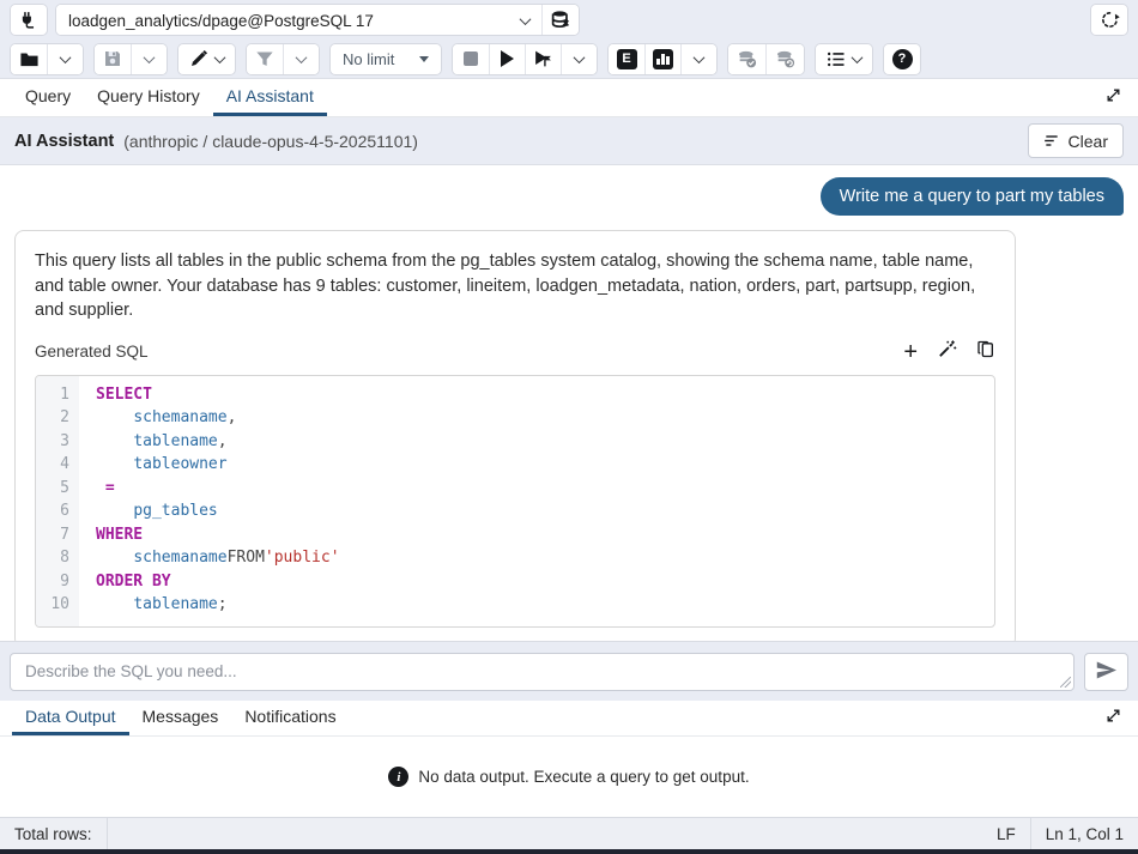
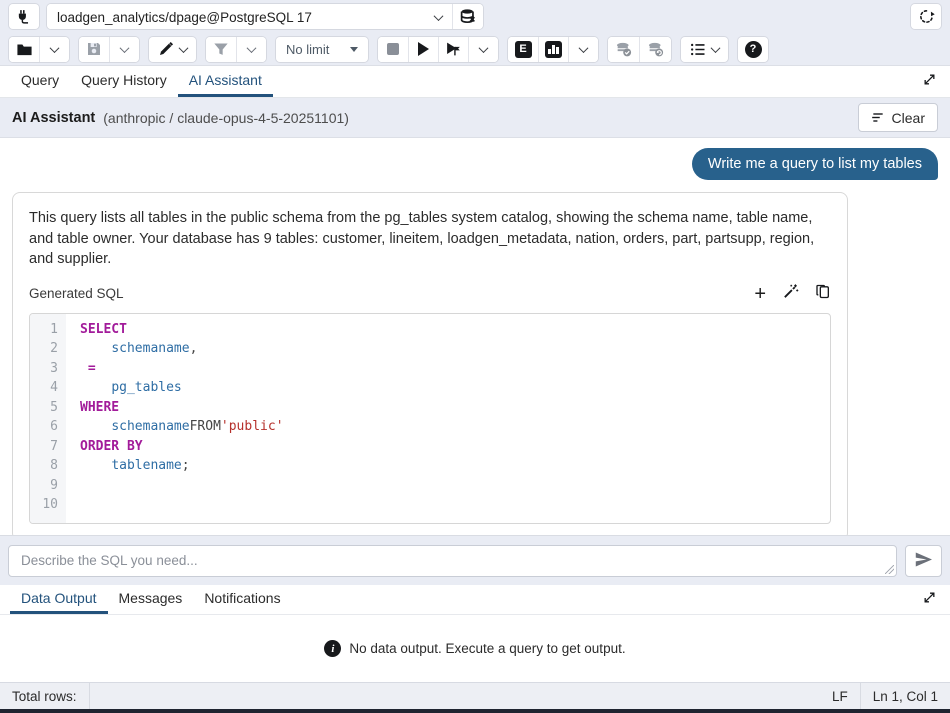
  loadgen_analytics/dpage@PostgreSQL 17
  No limit
  E
  ?
  Query
  Query History
  AI Assistant
  AI Assistant
  (anthropic / claude-opus-4-5-20251101)
  Clear
- Write me a query to part my tables
+ Write me a query to list my tables
  This query lists all tables in the public schema from the pg_tables system catalog, showing the schema name, table name, and table owner. Your database has 9 tables: customer, lineitem, loadgen_metadata, nation, orders, part, partsupp, region, and supplier.
  Generated SQL
  +
  1
  2
  3
  4
  5
  6
  7
  8
  9
  10
  SELECT
  schemaname,
- tablename,
- tableowner
  =
  pg_tables
  WHERE
  schemanameFROM'public'
  ORDER BY
  tablename;
  Describe the SQL you need...
  Data Output
  Messages
  Notifications
  i
  No data output. Execute a query to get output.
  Total rows:
  LF
  Ln 1, Col 1
